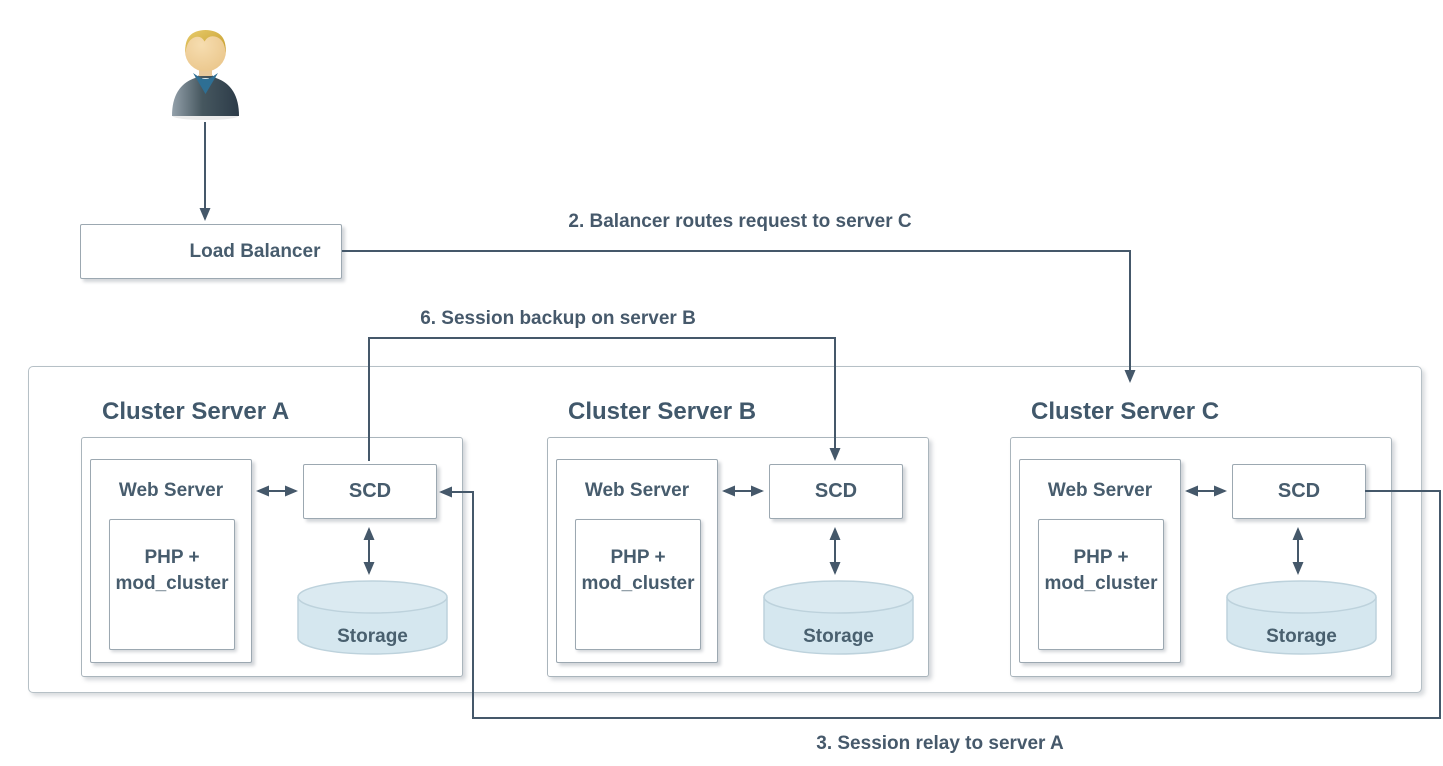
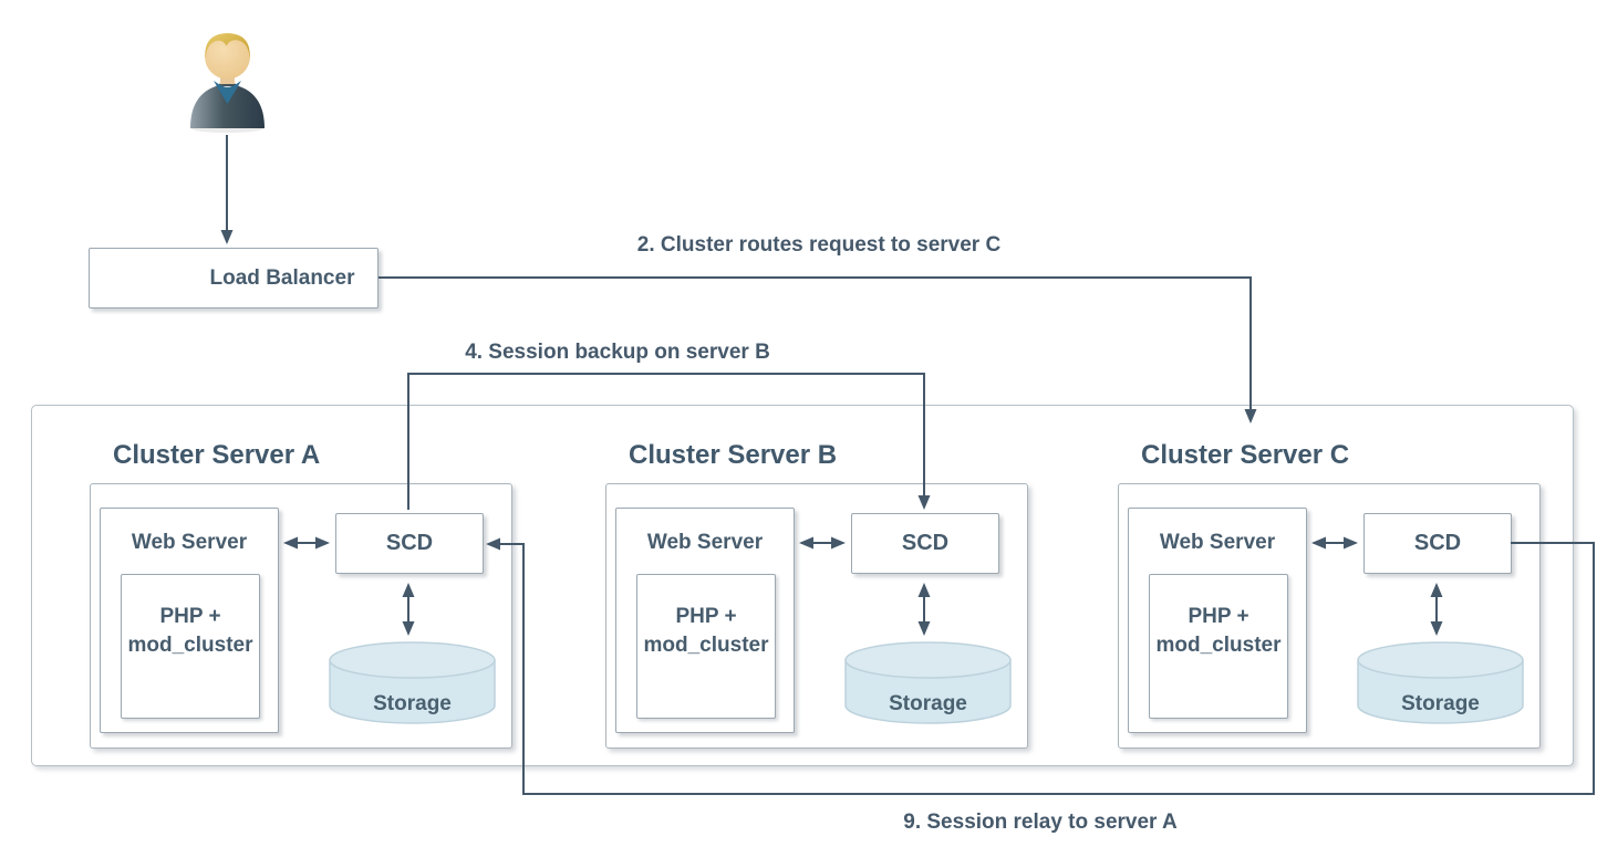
- 2. Balancer routes request to server C
+ 2. Cluster routes request to server C
- 6. Session backup on server B
+ 4. Session backup on server B
- 3. Session relay to server A
+ 9. Session relay to server A
  Load Balancer
  Cluster Server A
  Web Server
  PHP +
  mod_cluster
  SCD
  Storage
  Cluster Server B
  Web Server
  PHP +
  mod_cluster
  SCD
  Storage
  Cluster Server C
  Web Server
  PHP +
  mod_cluster
  SCD
  Storage
